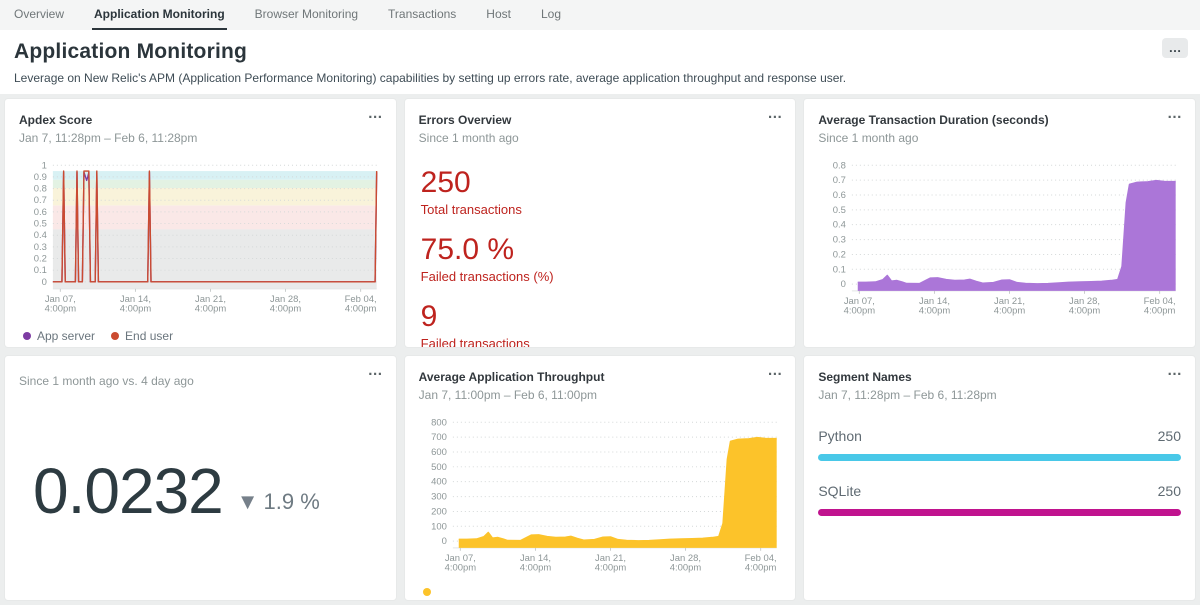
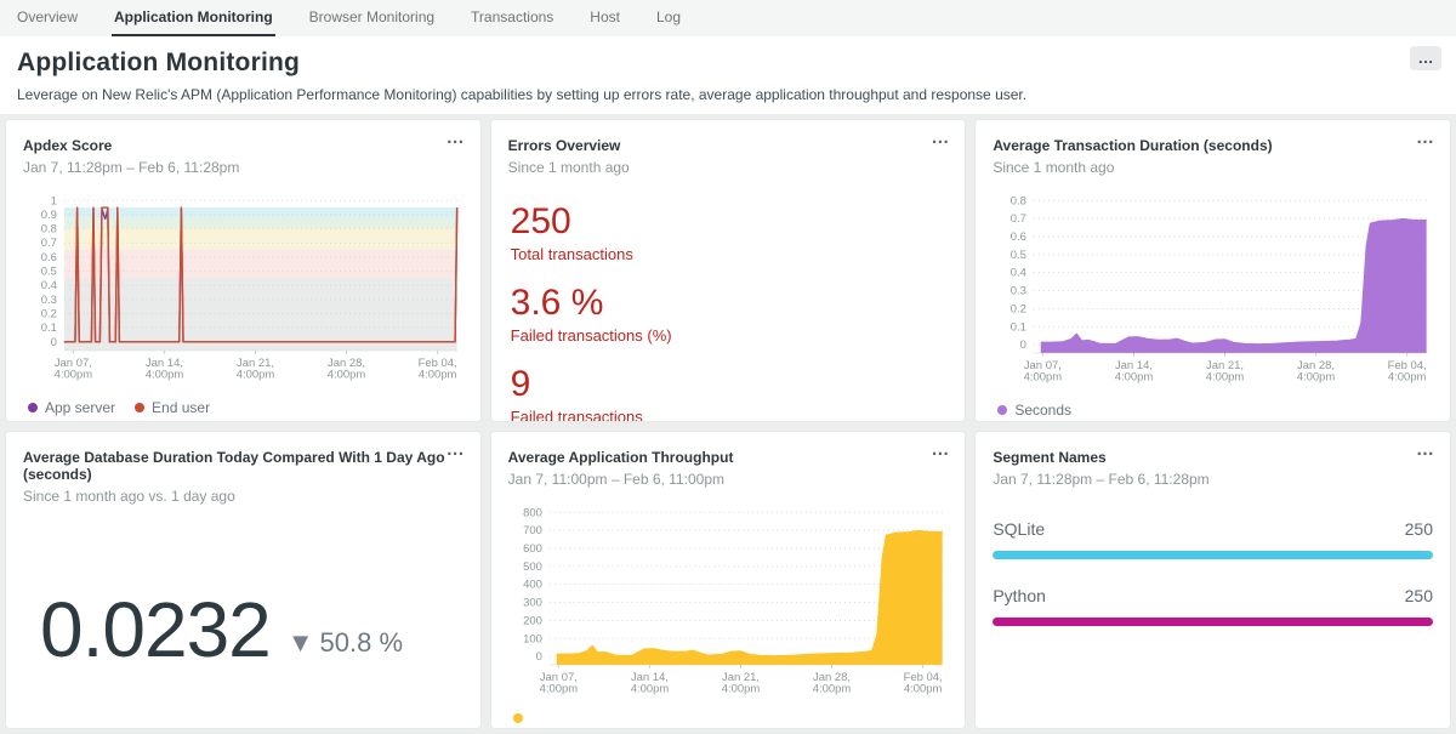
  Overview
  Application Monitoring
  Browser Monitoring
  Transactions
  Host
  Log
  Application Monitoring
  Leverage on New Relic's APM (Application Performance Monitoring) capabilities by setting up errors rate, average application throughput and response user.
  …
  Apdex Score
  Jan 7, 11:28pm – Feb 6, 11:28pm
  …
  0
  0.1
  0.2
  0.3
  0.4
  0.5
  0.6
  0.7
  0.8
  0.9
  1
  Jan 07,
  4:00pm
  Jan 14,
  4:00pm
  Jan 21,
  4:00pm
  Jan 28,
  4:00pm
  Feb 04,
  4:00pm
  App server
  End user
  Errors Overview
  Since 1 month ago
  …
  250
  Total transactions
- 75.0 %
+ 3.6 %
  Failed transactions (%)
  9
  Failed transactions
  Average Transaction Duration (seconds)
  Since 1 month ago
  …
  0
  0.1
  0.2
  0.3
  0.4
  0.5
  0.6
  0.7
  0.8
  Jan 07,
  4:00pm
  Jan 14,
  4:00pm
  Jan 21,
  4:00pm
  Jan 28,
  4:00pm
  Feb 04,
  4:00pm
+ Seconds
+ Average Database Duration Today Compared With 1 Day Ago (seconds)
- Since 1 month ago vs. 4 day ago
+ Since 1 month ago vs. 1 day ago
  …
  0.0232
  ▼
- 1.9 %
+ 50.8 %
  Average Application Throughput
  Jan 7, 11:00pm – Feb 6, 11:00pm
  …
  0
  100
  200
  300
  400
  500
  600
  700
  800
  Jan 07,
  4:00pm
  Jan 14,
  4:00pm
  Jan 21,
  4:00pm
  Jan 28,
  4:00pm
  Feb 04,
  4:00pm
  Segment Names
  Jan 7, 11:28pm – Feb 6, 11:28pm
  …
- Python
+ SQLite
  250
- SQLite
+ Python
  250
